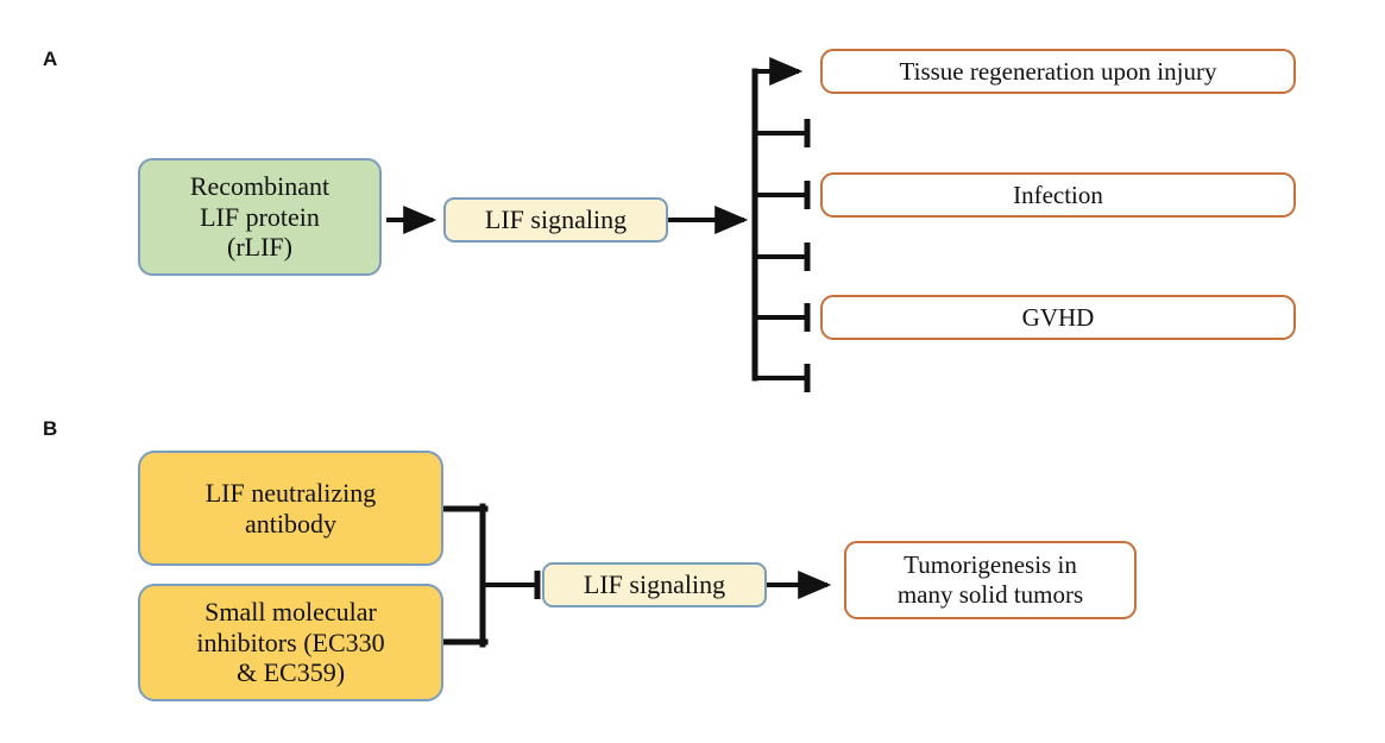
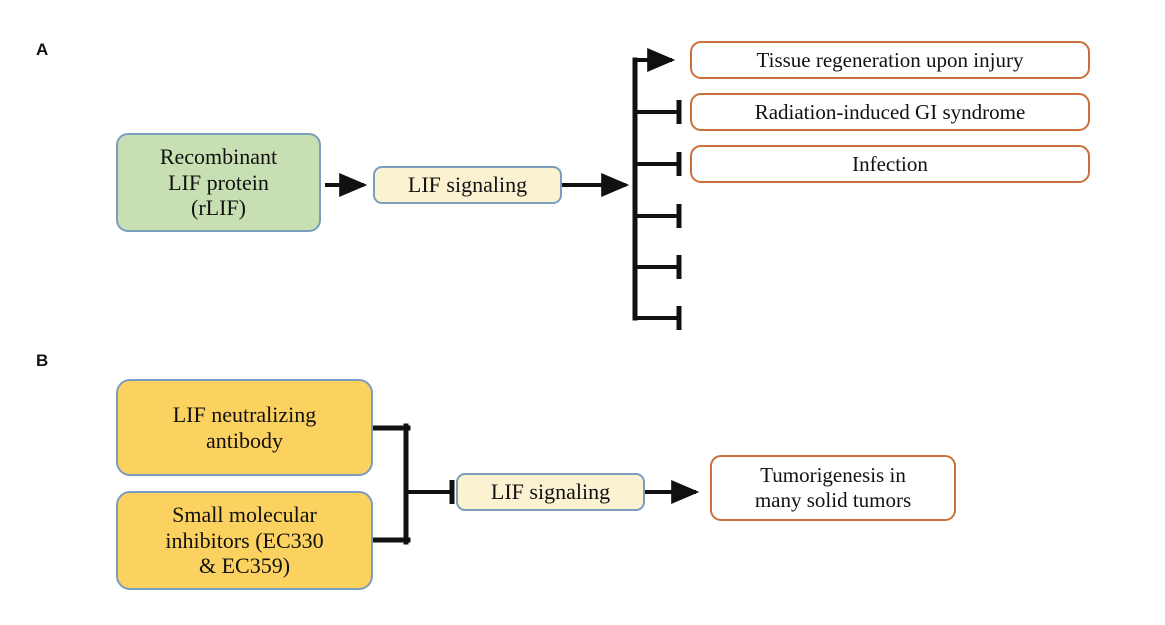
  A
  Recombinant
  LIF protein
  (rLIF)
  LIF signaling
  Tissue regeneration upon injury
+ Radiation-induced GI syndrome
  Infection
- GVHD
  B
  LIF neutralizing
  antibody
  Small molecular
  inhibitors (EC330
  & EC359)
  LIF signaling
  Tumorigenesis in
  many solid tumors
